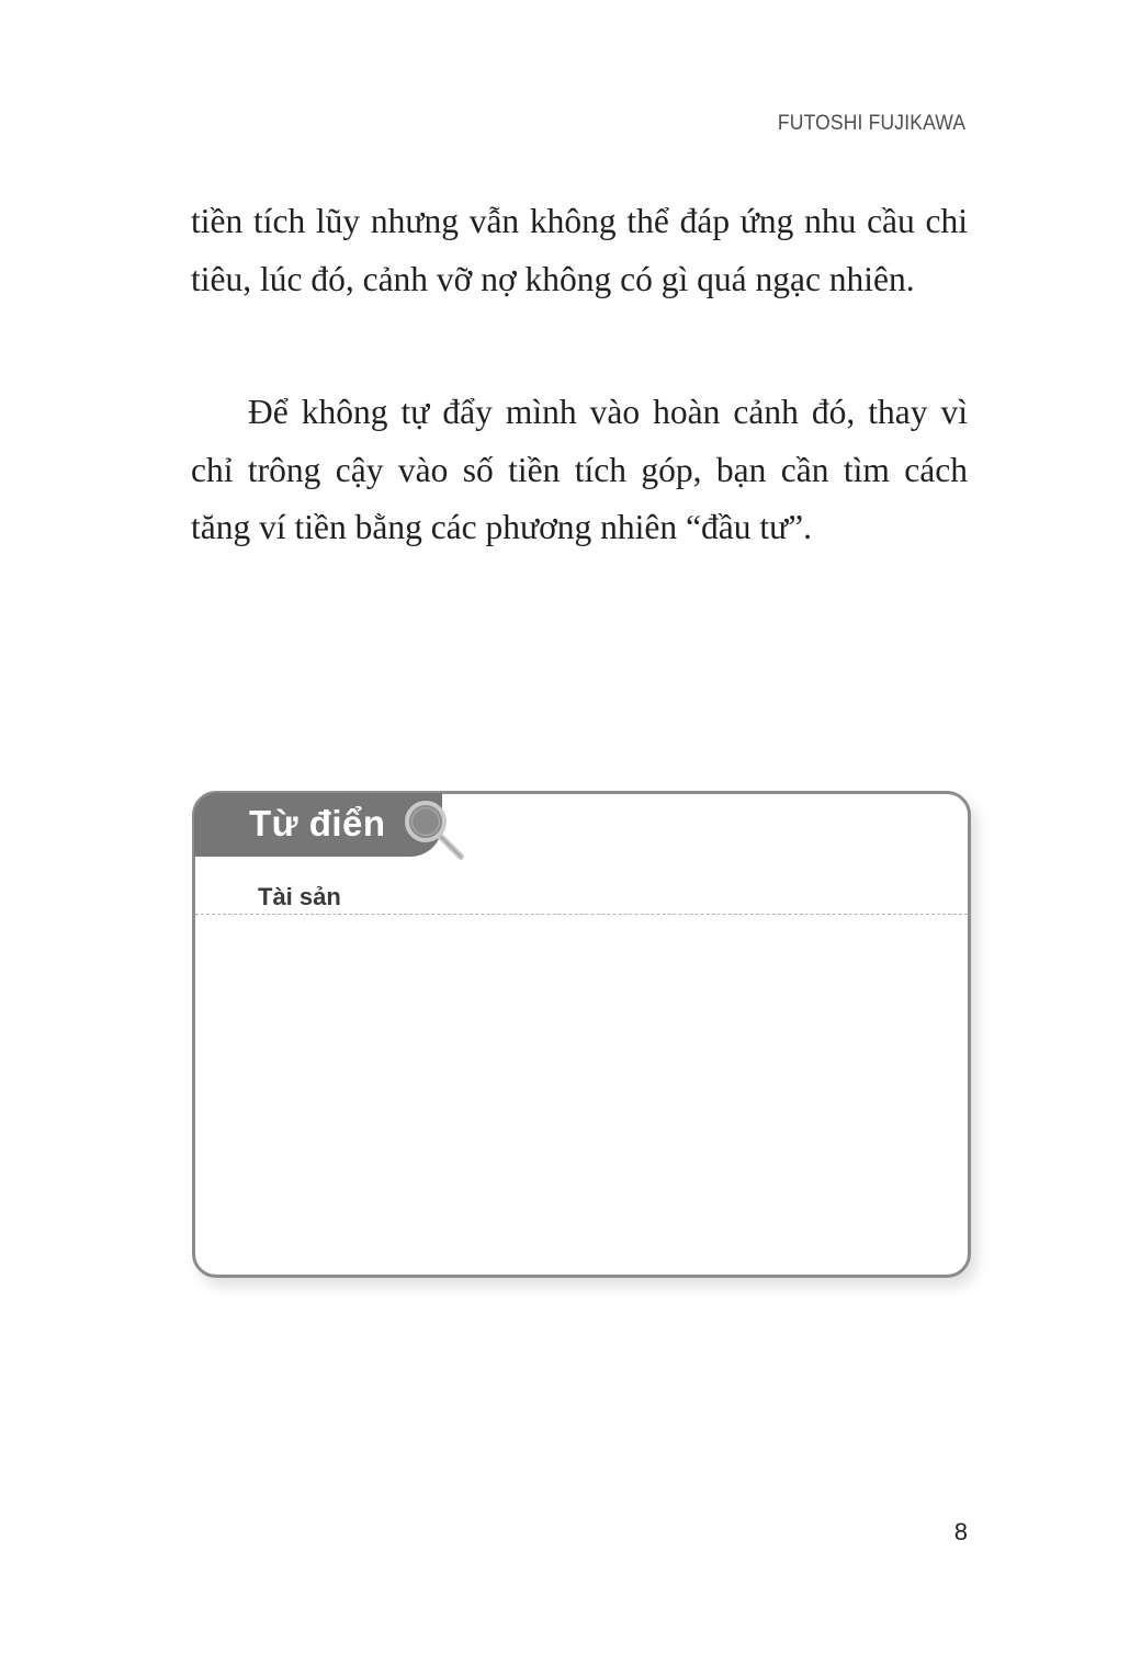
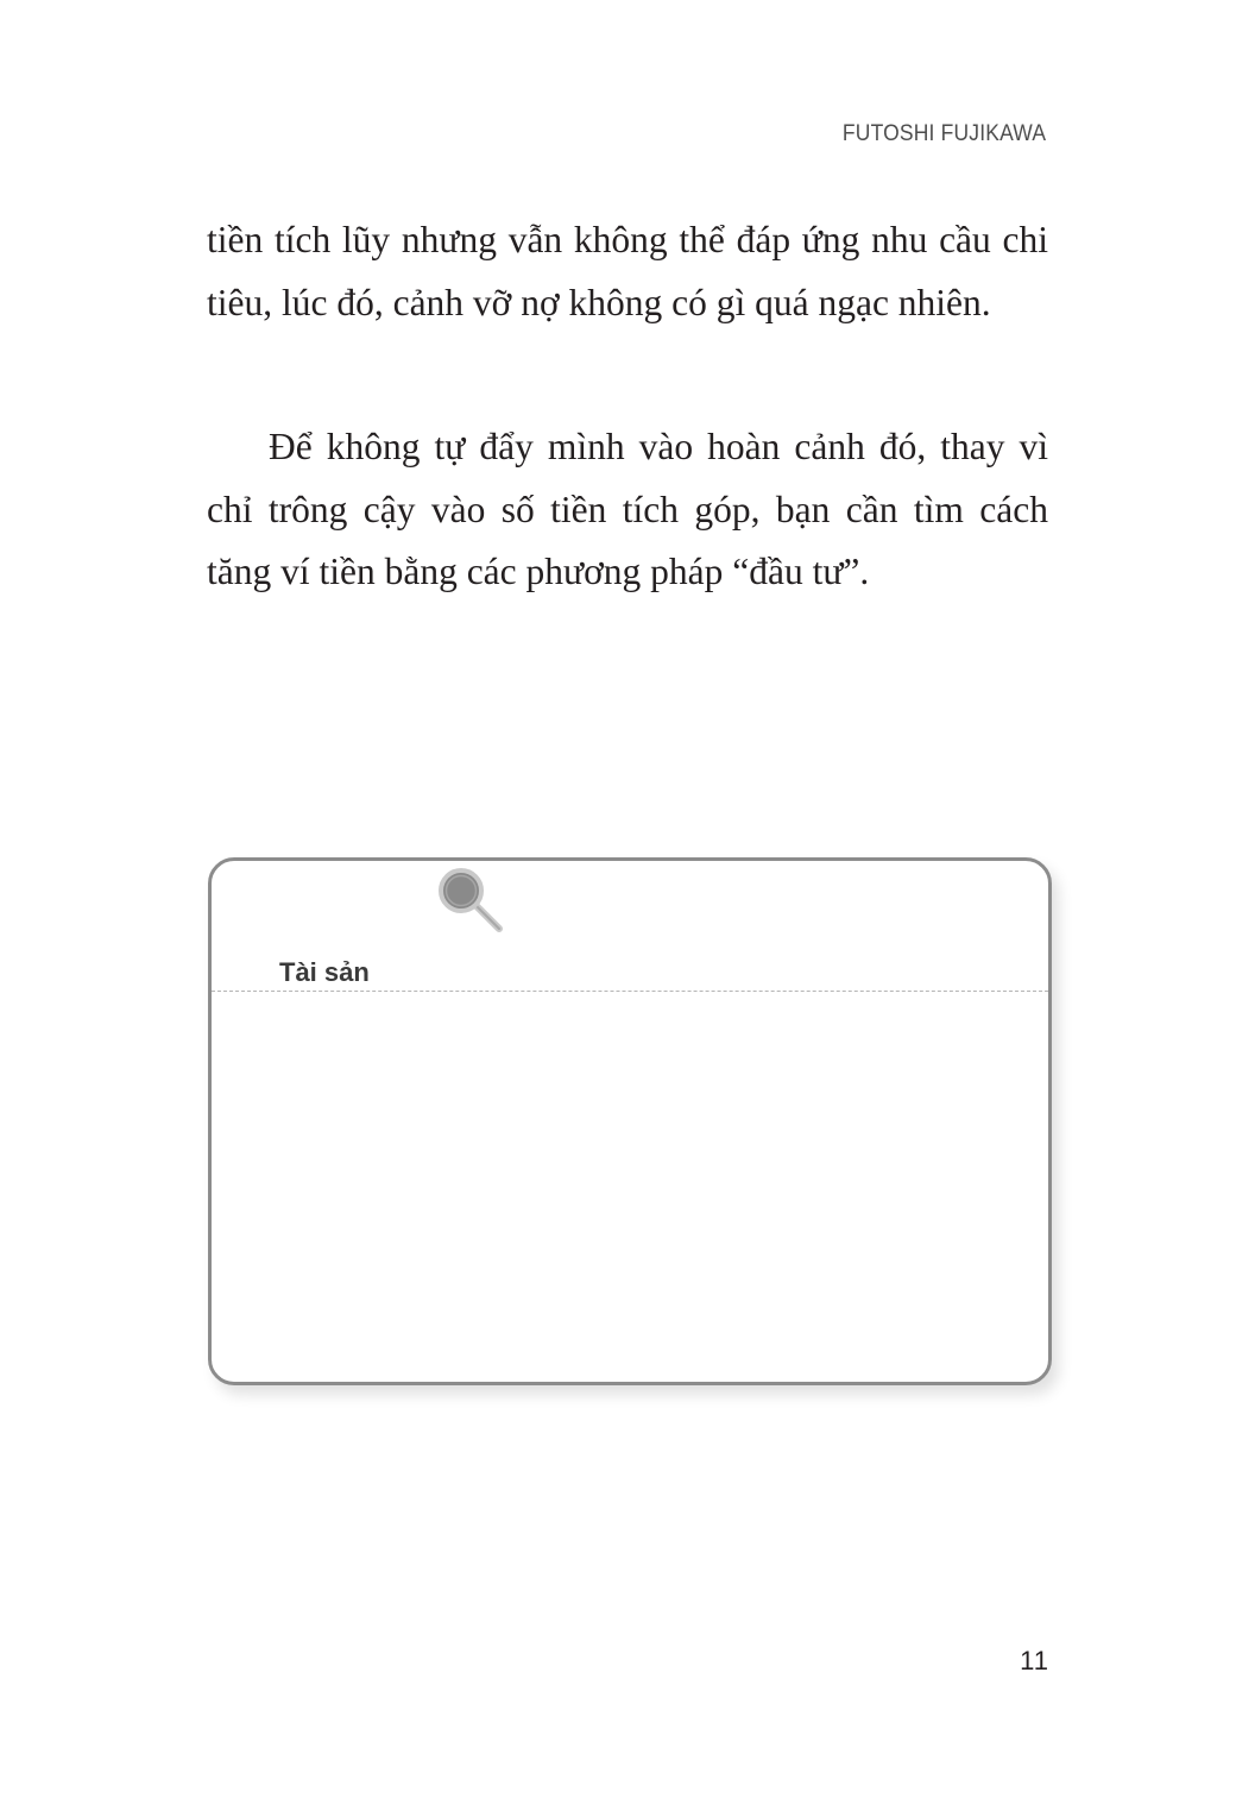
  FUTOSHI FUJIKAWA
  tiền tích lũy nhưng vẫn không thể đáp ứng nhu cầu chi tiêu, lúc đó, cảnh vỡ nợ không có gì quá ngạc nhiên.
- Để không tự đẩy mình vào hoàn cảnh đó, thay vì chỉ trông cậy vào số tiền tích góp, bạn cần tìm cách tăng ví tiền bằng các phương nhiên “đầu tư”.
+ Để không tự đẩy mình vào hoàn cảnh đó, thay vì chỉ trông cậy vào số tiền tích góp, bạn cần tìm cách tăng ví tiền bằng các phương pháp “đầu tư”.
- Từ điển
  Tài sản
- 8
+ 11
